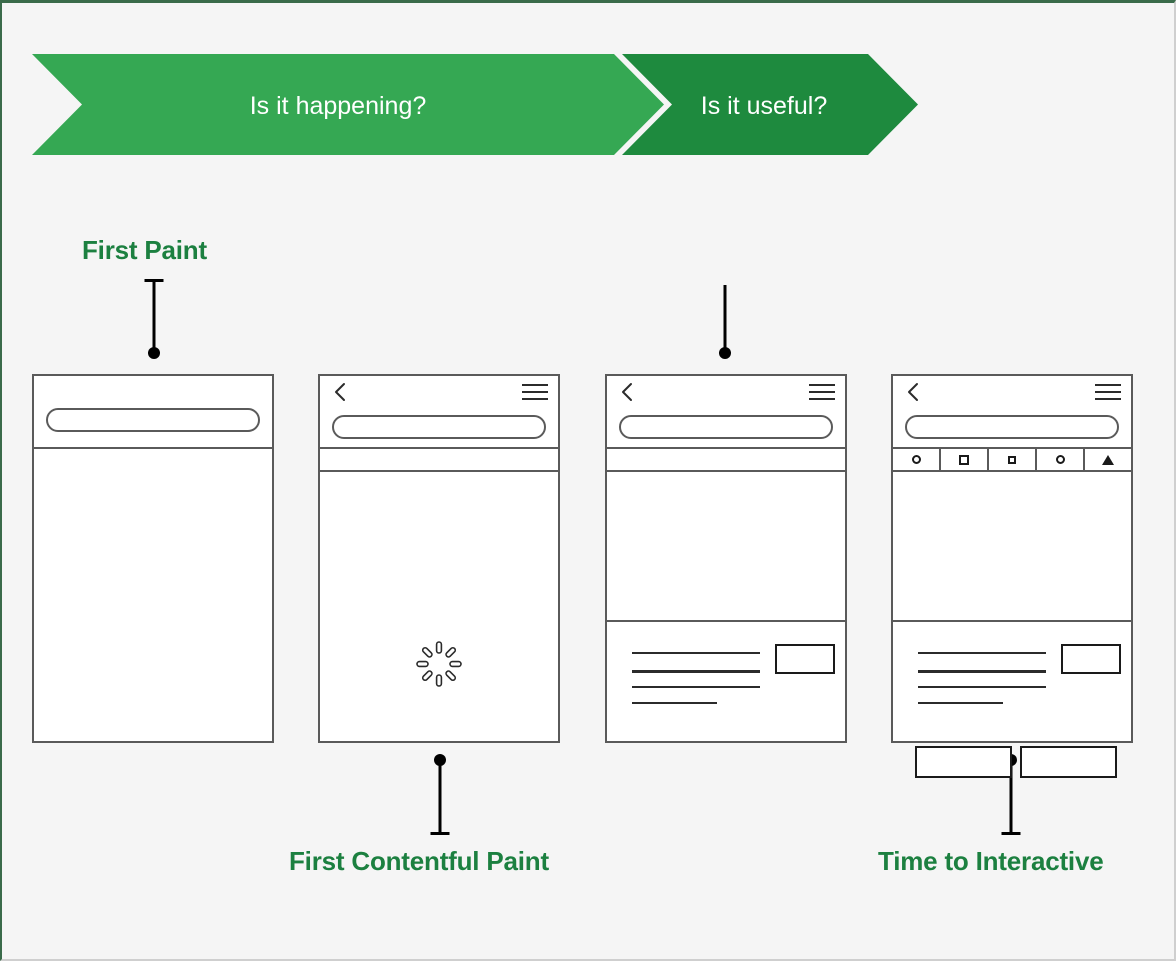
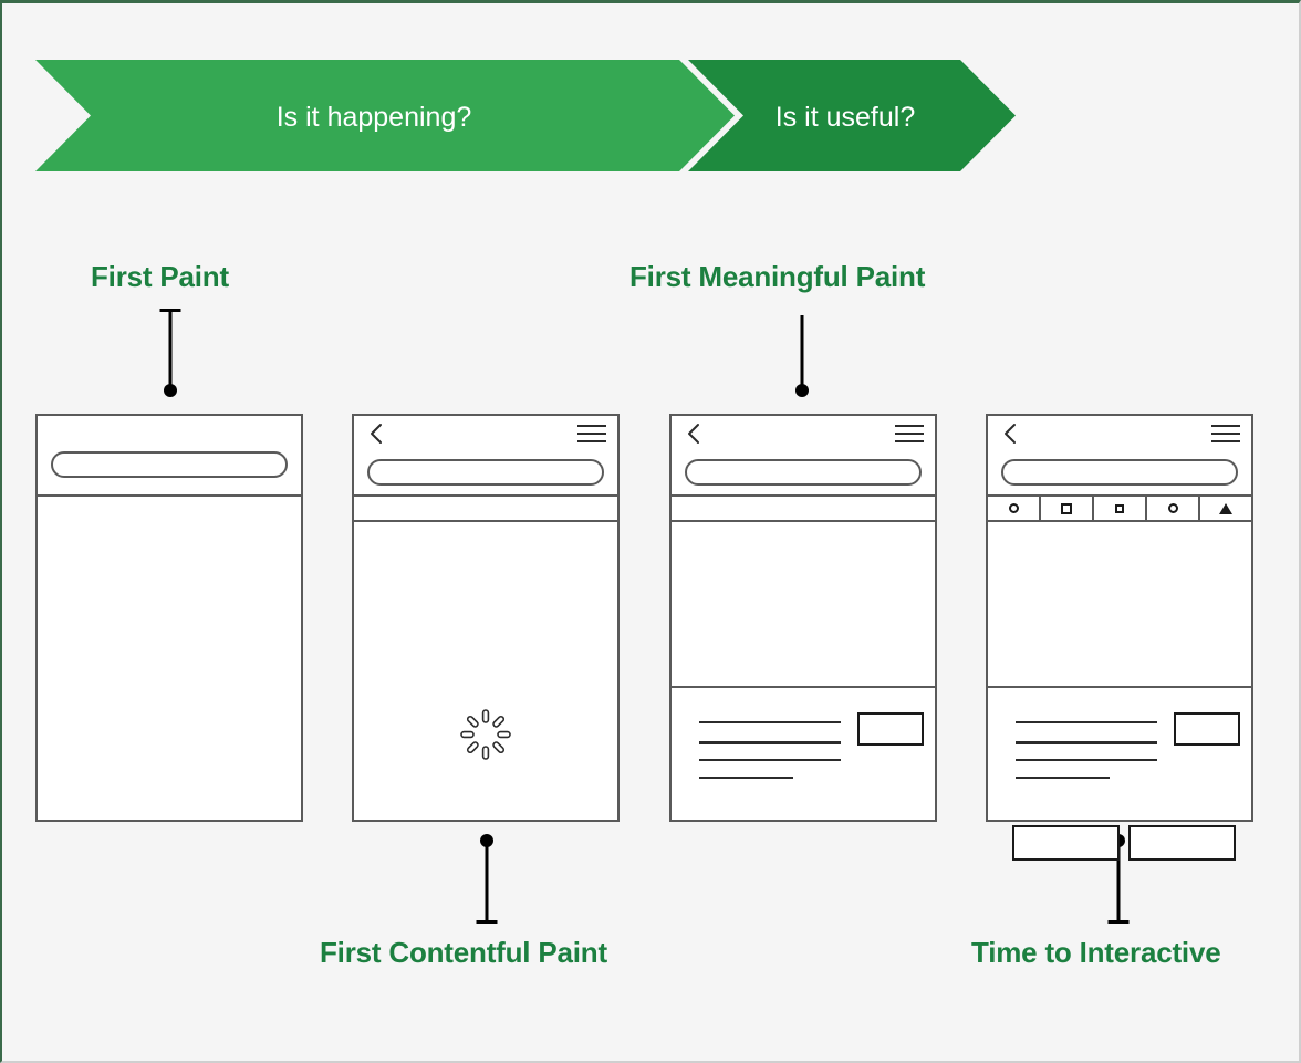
  Is it happening?
  Is it useful?
  First Paint
+ First Meaningful Paint
  First Contentful Paint
  Time to Interactive
